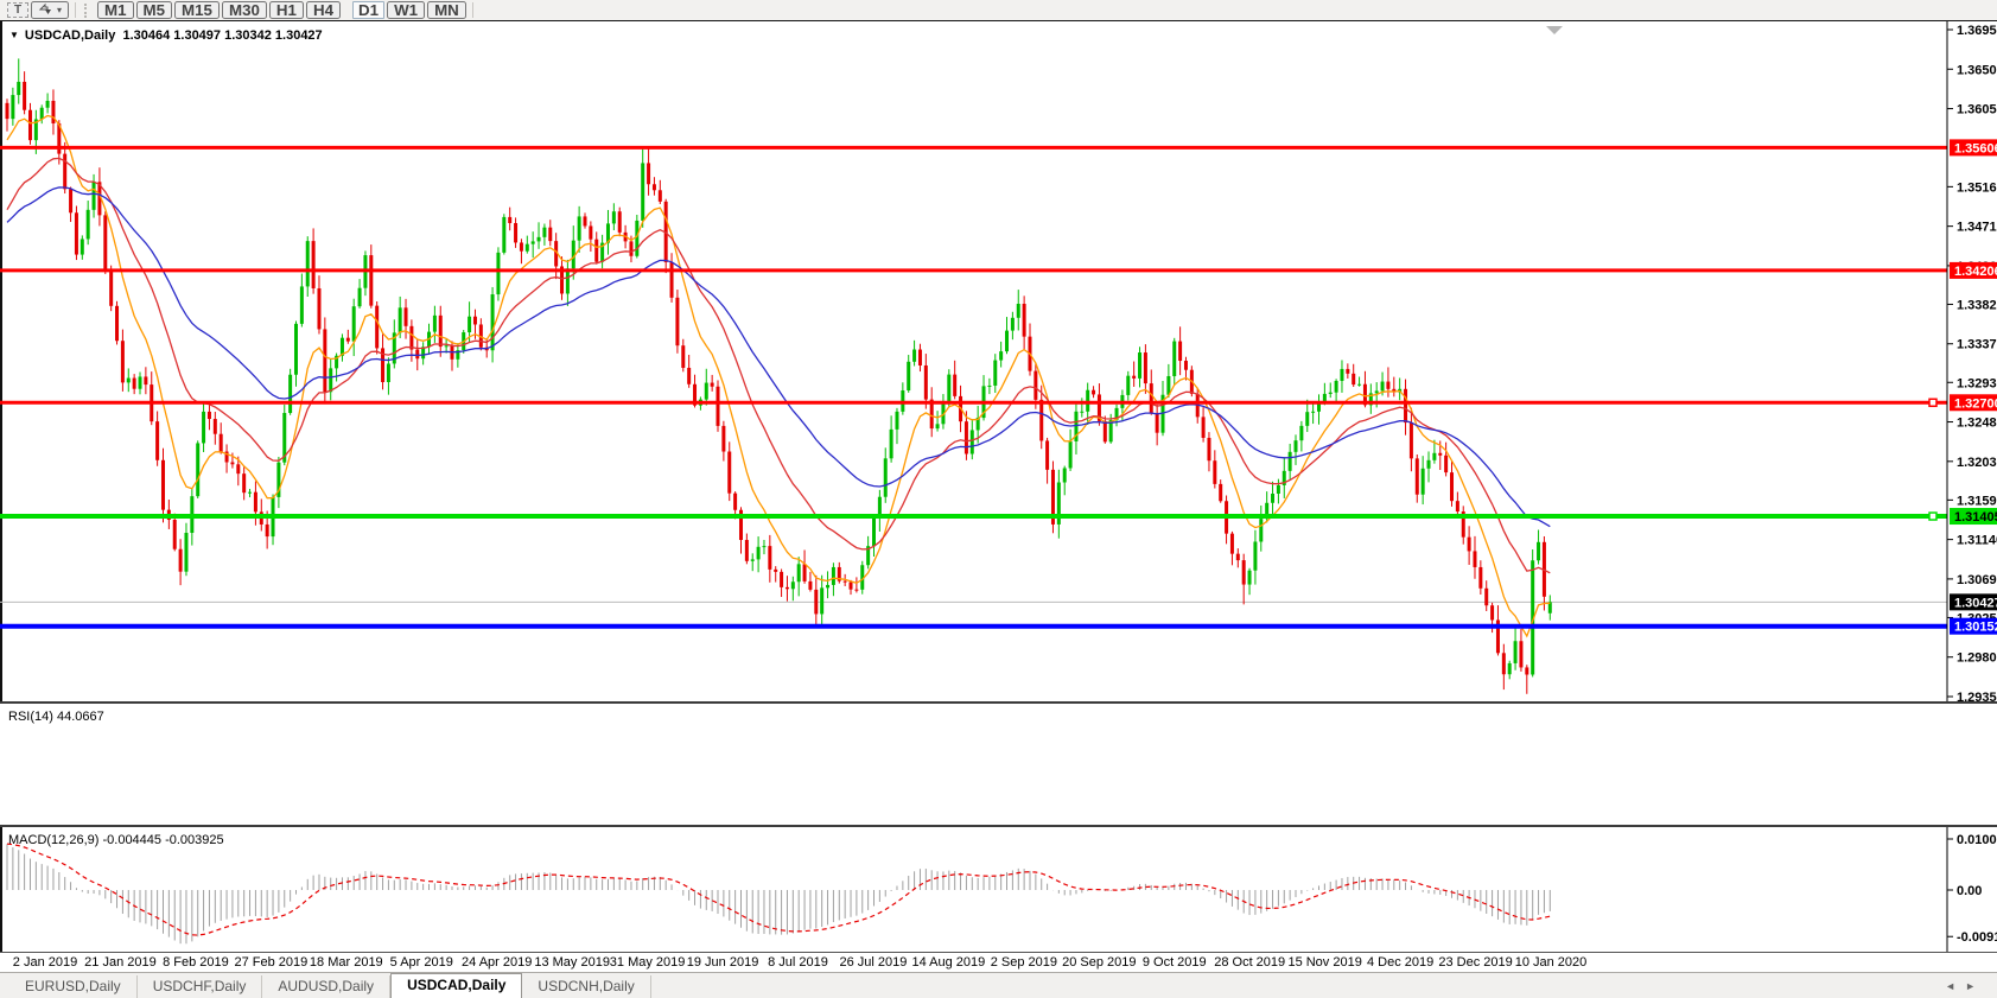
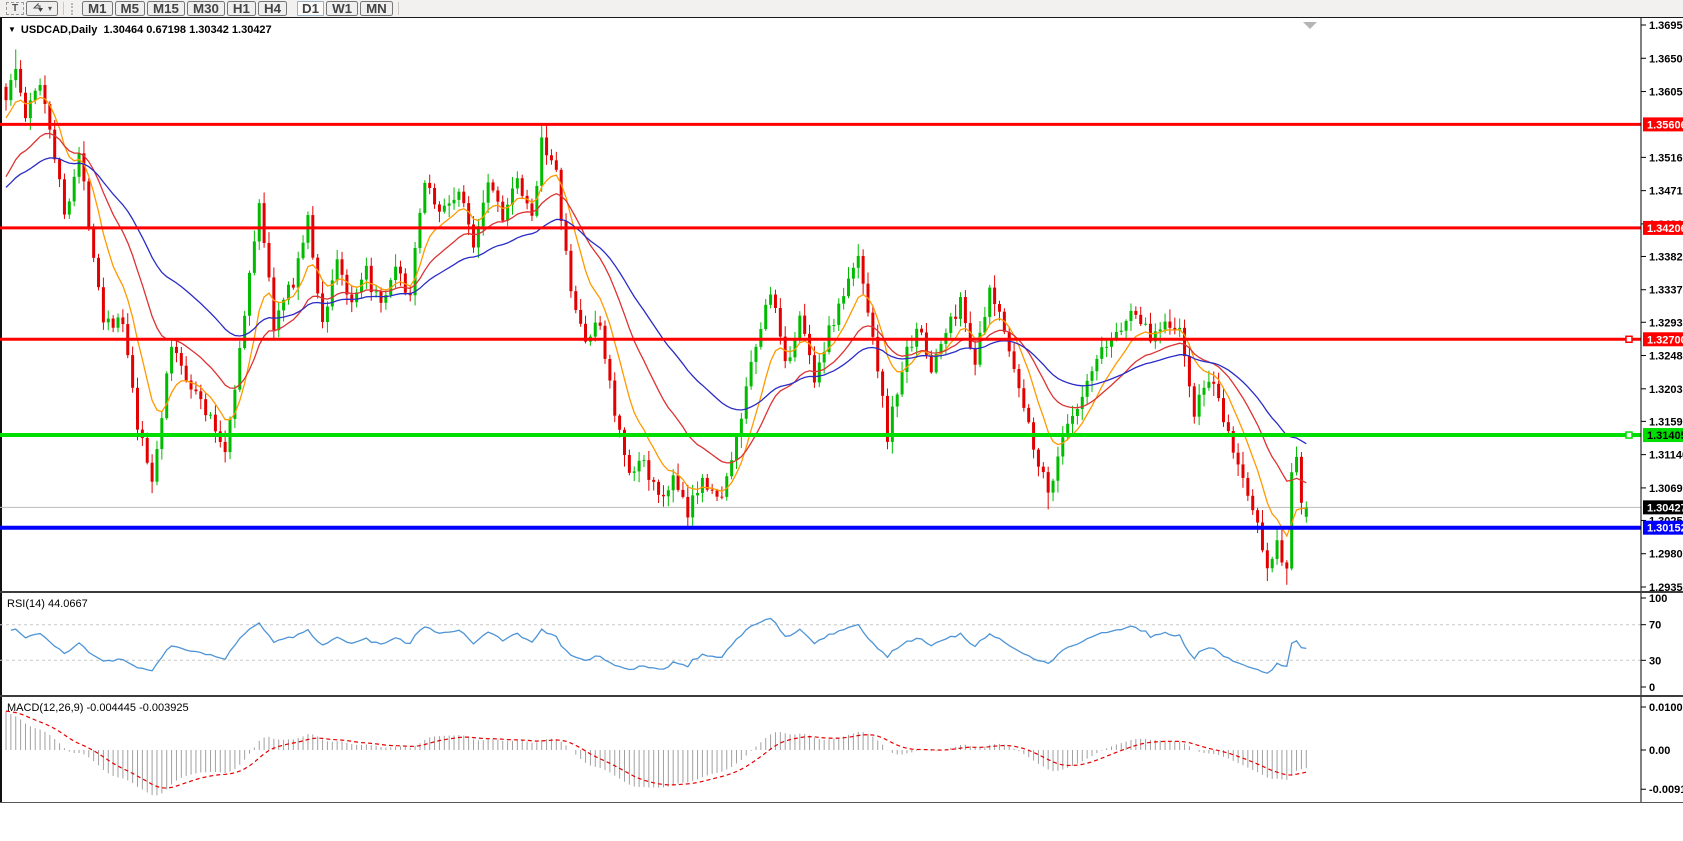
  T
  ▾
  M1 M5 M15 M30 H1 H4 D1 W1 MN
  1.3695
  1.3650
  1.3605
  1.3516
  1.3471
  1.3382
  1.3337
  1.3293
  1.3248
  1.3203
  1.3159
  1.3114
  1.3069
  1.2980
  1.2935
  1.3560
  1.3420
  1.3270
  1.3140
  1.3015
  1.3042
- ▼ USDCAD,Daily 1.30464 1.30497 1.30342 1.30427
+ ▼ USDCAD,Daily 1.30464 0.67198 1.30342 1.30427
+ 100
+ 70
+ 30
+ 0
  RSI(14) 44.0667
  0.0100
  0.00
  MACD(12,26,9) -0.004445 -0.003925
- 2 Jan 2019
- 21 Jan 2019
- 8 Feb 2019
- 27 Feb 2019
- 18 Mar 2019
- 5 Apr 2019
- 24 Apr 2019
- 13 May 2019
- 31 May 2019
- 19 Jun 2019
- 8 Jul 2019
- 26 Jul 2019
- 14 Aug 2019
- 2 Sep 2019
- 20 Sep 2019
- 9 Oct 2019
- 28 Oct 2019
- 15 Nov 2019
- 4 Dec 2019
- 23 Dec 2019
- 10 Jan 2020
- EURUSD,Daily
- USDCHF,Daily
- AUDUSD,Daily
- USDCAD,Daily
- USDCNH,Daily
- ◄►
